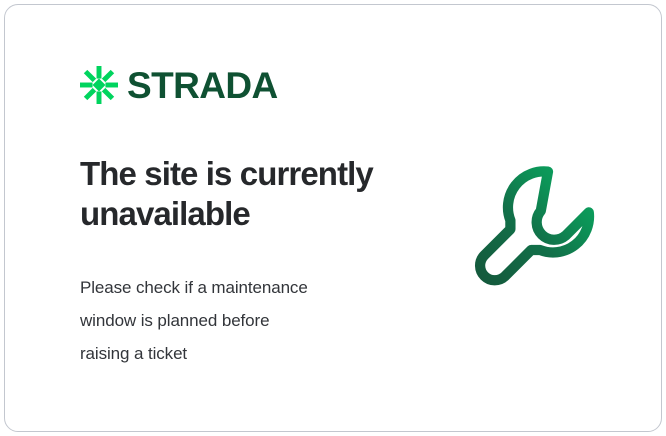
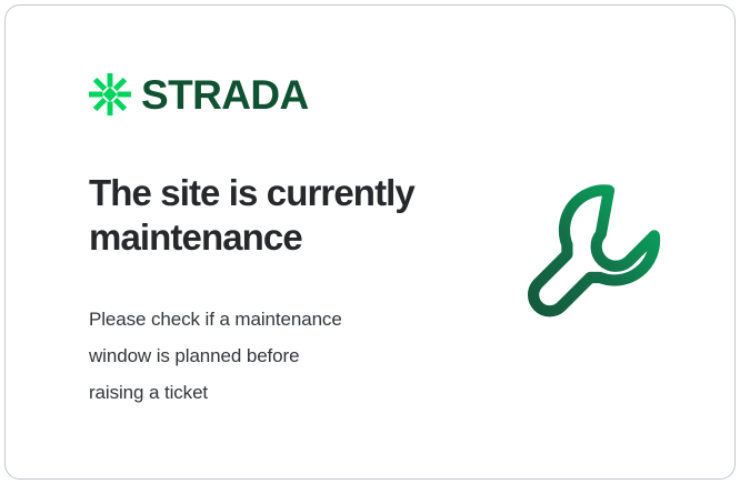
  STRADA
- The site is currently unavailable
+ The site is currently maintenance
  Please check if a maintenance
  window is planned before
  raising a ticket
